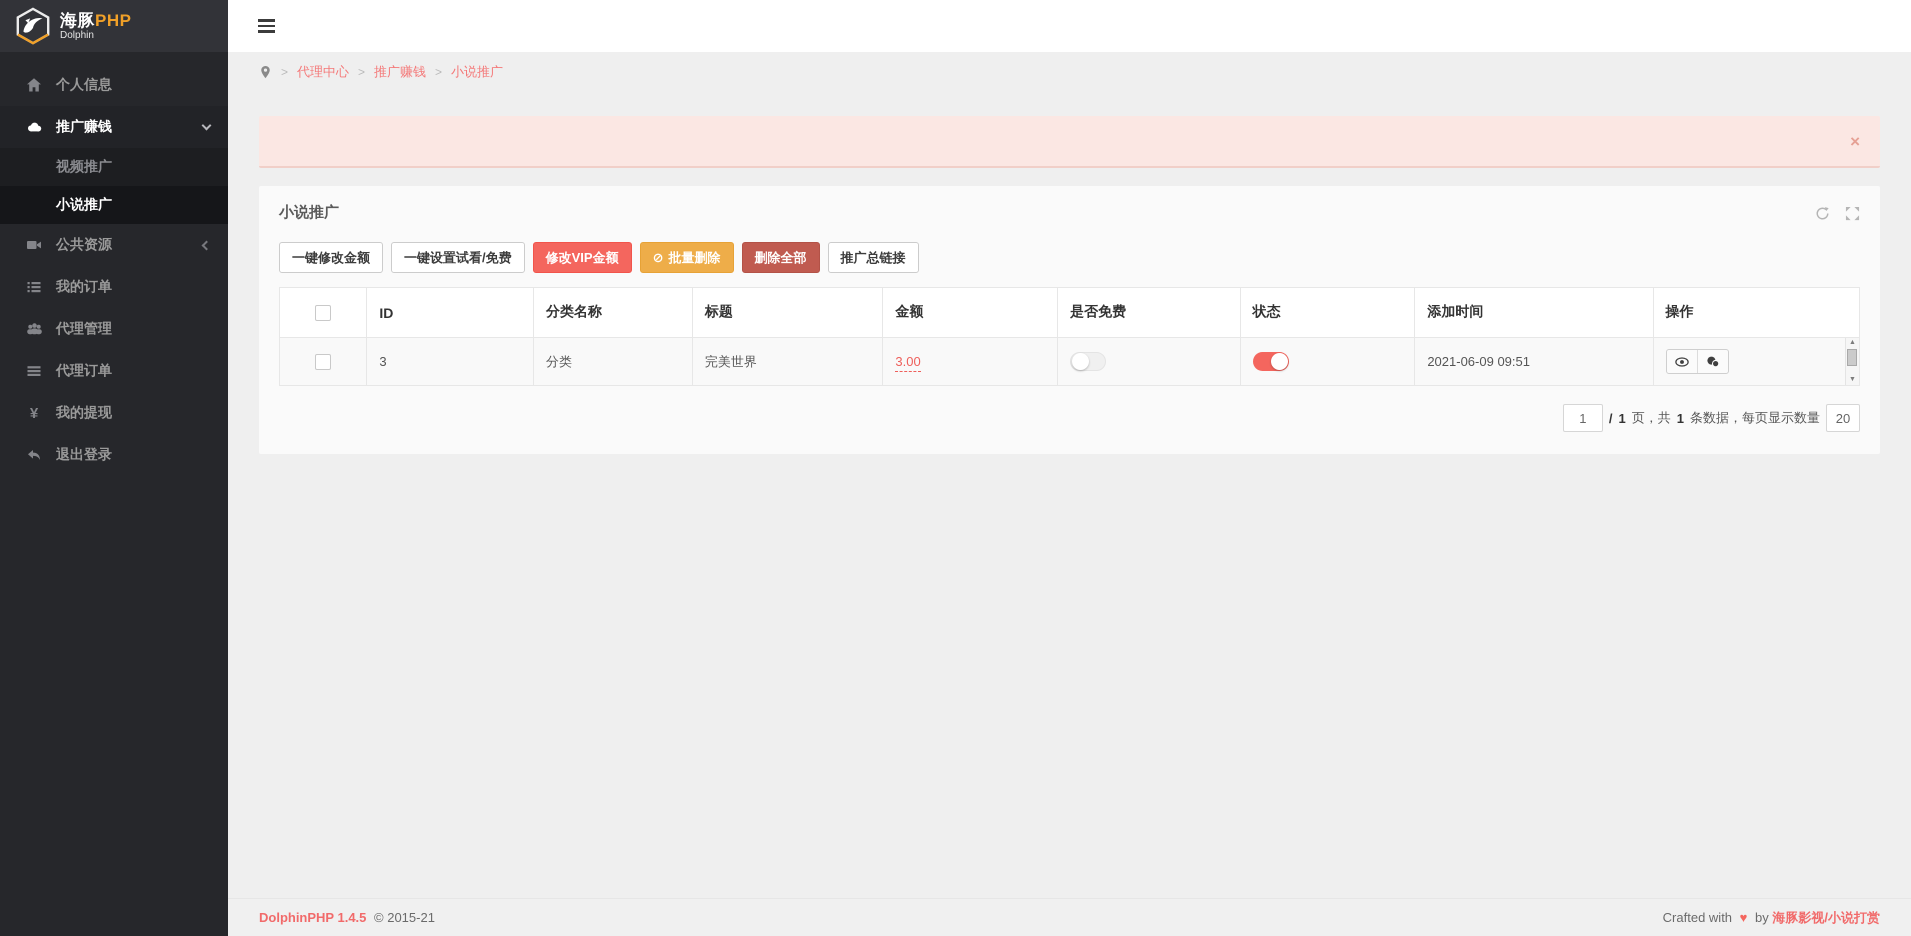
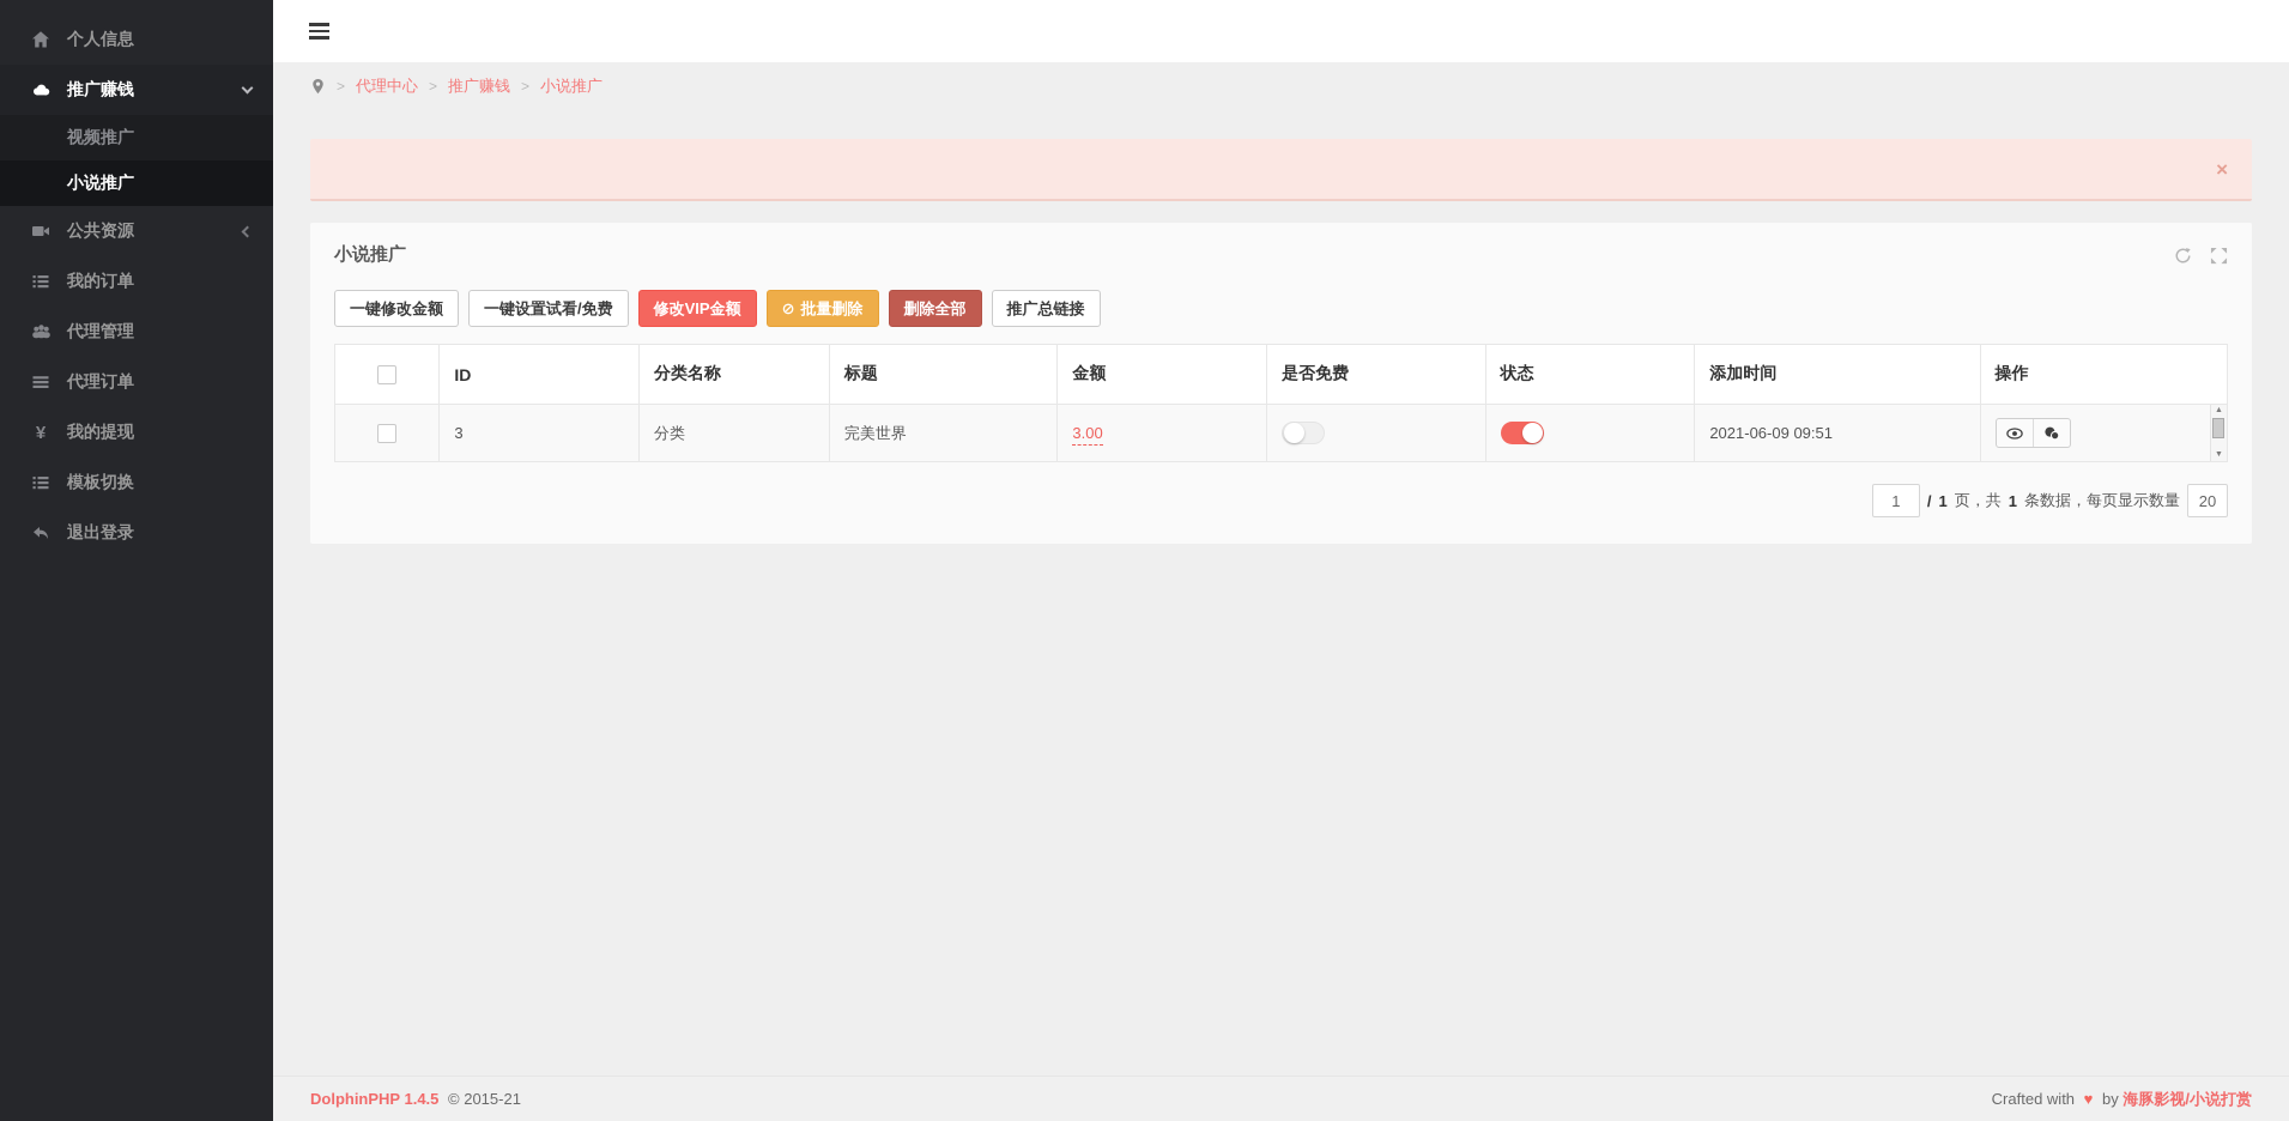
- 海豚PHP
- Dolphin
  个人信息
  推广赚钱
  视频推广
  小说推广
  公共资源
  我的订单
  代理管理
  代理订单
  ¥
  我的提现
+ 模板切换
  退出登录
  >
  代理中心
  >
  推广赚钱
  >
  小说推广
  ×
  小说推广
  一键修改金额
  一键设置试看/免费
  修改VIP金额
  ⊘
  批量删除
  删除全部
  推广总链接
  	ID	分类名称	标题	金额	是否免费	状态	添加时间	操作
  	3	分类	完美世界	3.00			2021-06-09 09:51
  1
  /
  1
  页，共
  1
  条数据，每页显示数量
  20
  DolphinPHP 1.4.5 © 2015-21
  Crafted with ♥ by 海豚影视/小说打赏
